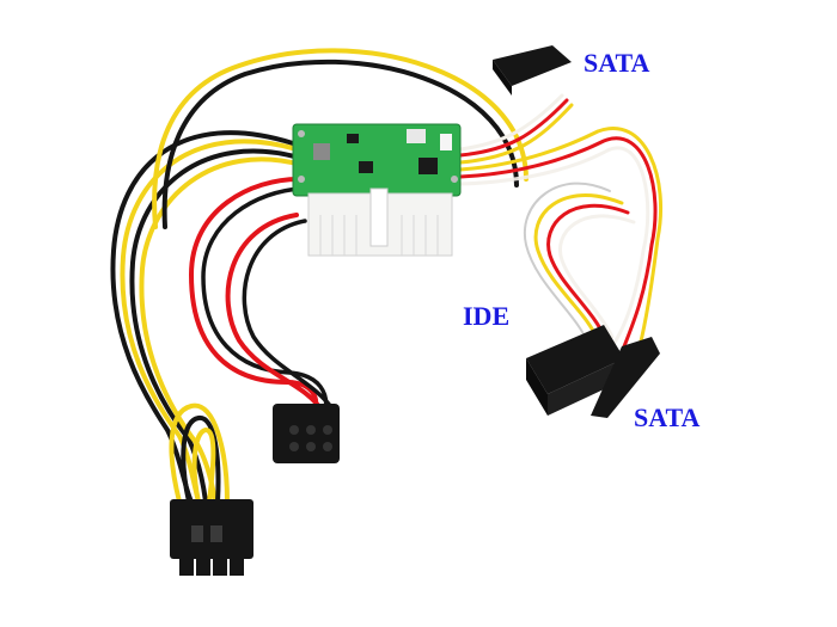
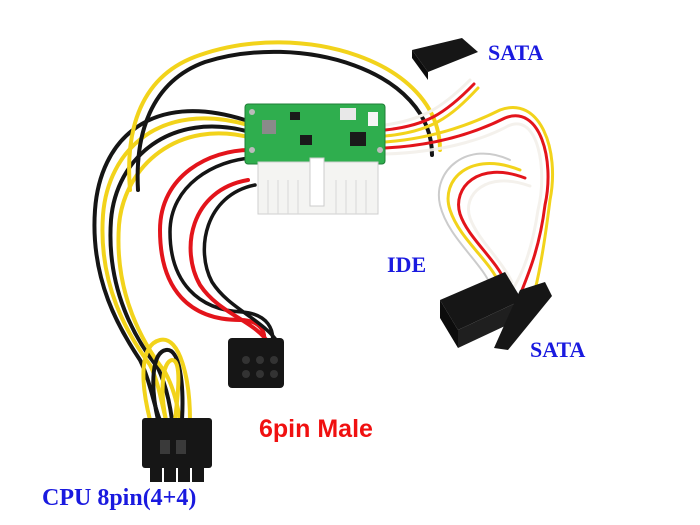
  SATA
  IDE
  SATA
+ 6pin Male
+ CPU 8pin(4+4)
